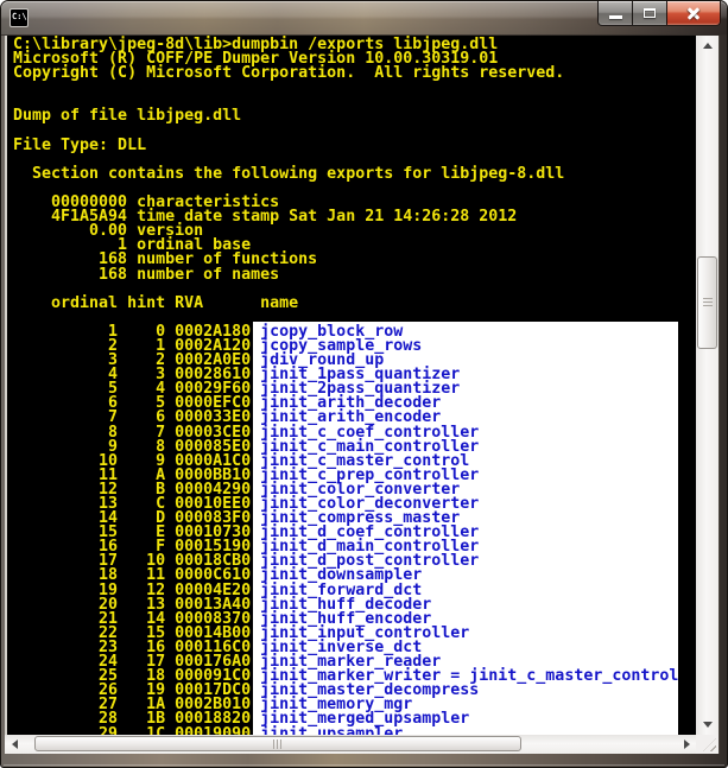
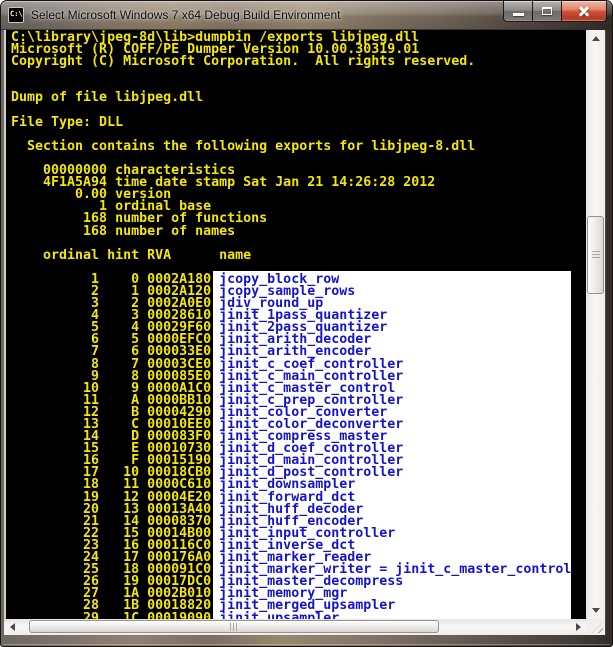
  C:\
+ Select Microsoft Windows 7 x64 Debug Build Environment
  C:\library\jpeg-8d\lib>dumpbin /exports libjpeg.dll
  Microsoft (R) COFF/PE Dumper Version 10.00.30319.01
  Copyright (C) Microsoft Corporation. All rights reserved.
  Dump of file libjpeg.dll
  File Type: DLL
  Section contains the following exports for libjpeg-8.dll
  00000000 characteristics
  4F1A5A94 time date stamp Sat Jan 21 14:26:28 2012
  0.00 version
  1 ordinal base
  168 number of functions
  168 number of names
  ordinal hint RVA name
  1 0 0002A180 jcopy_block_row 2 1 0002A120 jcopy_sample_rows 3 2 0002A0E0 jdiv_round_up 4 3 00028610 jinit_1pass_quantizer 5 4 00029F60 jinit_2pass_quantizer 6 5 0000EFC0 jinit_arith_decoder 7 6 000033E0 jinit_arith_encoder 8 7 00003CE0 jinit_c_coef_controller 9 8 000085E0 jinit_c_main_controller 10 9 0000A1C0 jinit_c_master_control 11 A 0000BB10 jinit_c_prep_controller 12 B 00004290 jinit_color_converter 13 C 00010EE0 jinit_color_deconverter 14 D 000083F0 jinit_compress_master 15 E 00010730 jinit_d_coef_controller 16 F 00015190 jinit_d_main_controller 17 10 00018CB0 jinit_d_post_controller 18 11 0000C610 jinit_downsampler 19 12 00004E20 jinit_forward_dct 20 13 00013A40 jinit_huff_decoder 21 14 00008370 jinit_huff_encoder 22 15 00014B00 jinit_input_controller 23 16 000116C0 jinit_inverse_dct 24 17 000176A0 jinit_marker_reader 25 18 000091C0 jinit_marker_writer = jinit_c_master_control 26 19 00017DC0 jinit_master_decompress 27 1A 0002B010 jinit_memory_mgr 28 1B 00018820 jinit_merged_upsampler 29 1C 00019090 jinit_upsampler
